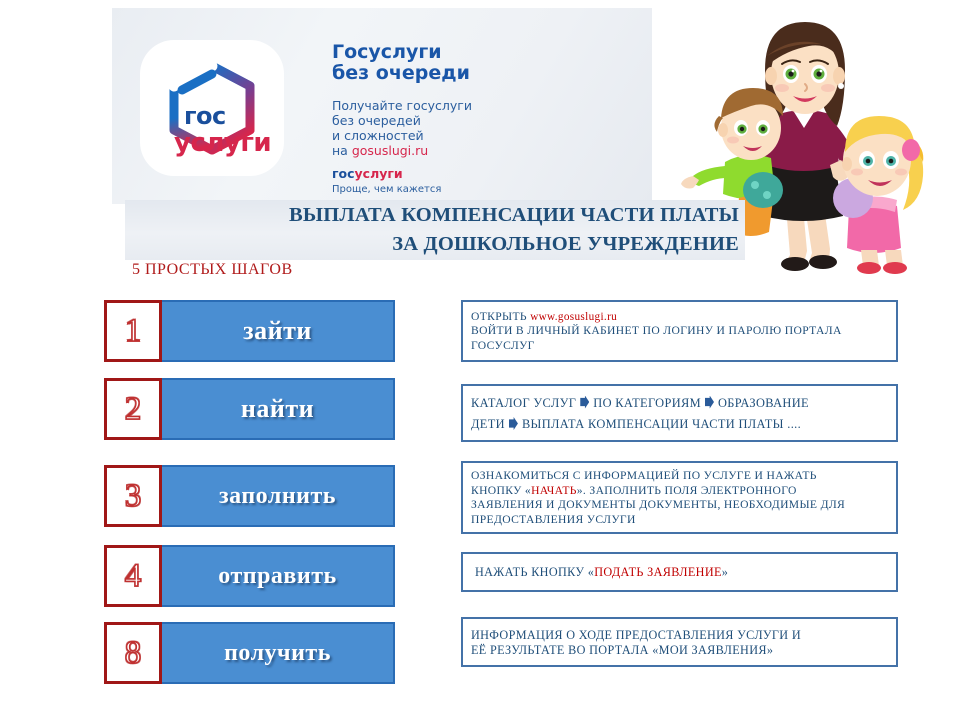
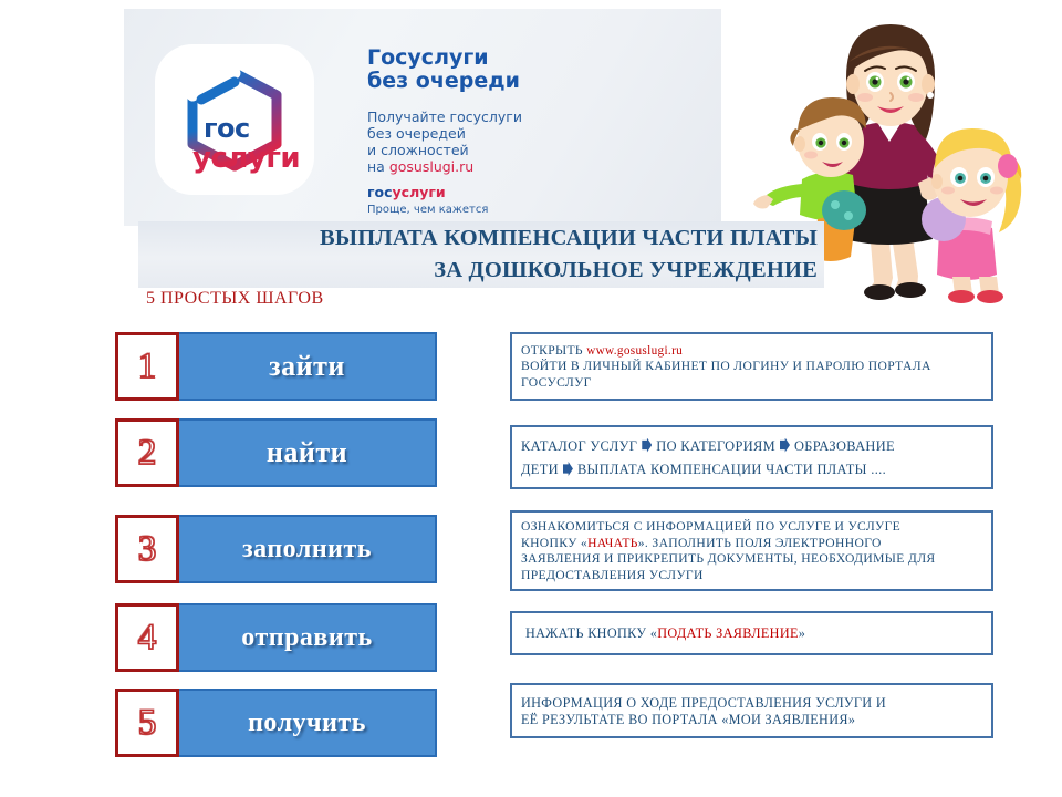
  гос
  услуги
  Госуслуги
  без очереди
  Получайте госуслуги
  без очередей
  и сложностей
  на gosuslugi.ru
  госуслуги
  Проще, чем кажется
  ВЫПЛАТА КОМПЕНСАЦИИ ЧАСТИ ПЛАТЫ
  ЗА ДОШКОЛЬНОЕ УЧРЕЖДЕНИЕ
  5 ПРОСТЫХ ШАГОВ
  1
  зайти
  2
  найти
  3
  заполнить
  4
  отправить
- 8
+ 5
  получить
  ОТКРЫТЬ www.gosuslugi.ru
  ВОЙТИ В ЛИЧНЫЙ КАБИНЕТ ПО ЛОГИНУ И ПАРОЛЮ ПОРТАЛА
  ГОСУСЛУГ
  КАТАЛОГ УСЛУГ ПО КАТЕГОРИЯМ ОБРАЗОВАНИЕ
  ДЕТИ ВЫПЛАТА КОМПЕНСАЦИИ ЧАСТИ ПЛАТЫ ....
- ОЗНАКОМИТЬСЯ С ИНФОРМАЦИЕЙ ПО УСЛУГЕ И НАЖАТЬ
+ ОЗНАКОМИТЬСЯ С ИНФОРМАЦИЕЙ ПО УСЛУГЕ И УСЛУГЕ
  КНОПКУ «НАЧАТЬ». ЗАПОЛНИТЬ ПОЛЯ ЭЛЕКТРОННОГО
- ЗАЯВЛЕНИЯ И ДОКУМЕНТЫ ДОКУМЕНТЫ, НЕОБХОДИМЫЕ ДЛЯ
+ ЗАЯВЛЕНИЯ И ПРИКРЕПИТЬ ДОКУМЕНТЫ, НЕОБХОДИМЫЕ ДЛЯ
  ПРЕДОСТАВЛЕНИЯ УСЛУГИ
  НАЖАТЬ КНОПКУ «ПОДАТЬ ЗАЯВЛЕНИЕ»
  ИНФОРМАЦИЯ О ХОДЕ ПРЕДОСТАВЛЕНИЯ УСЛУГИ И
  ЕЁ РЕЗУЛЬТАТЕ ВО ПОРТАЛА «МОИ ЗАЯВЛЕНИЯ»
